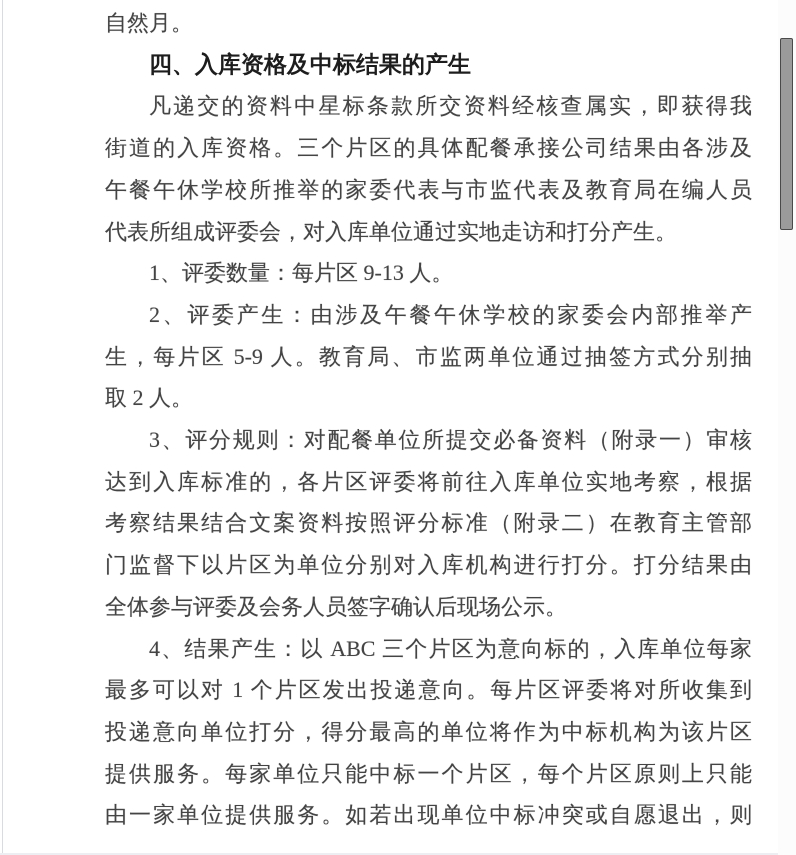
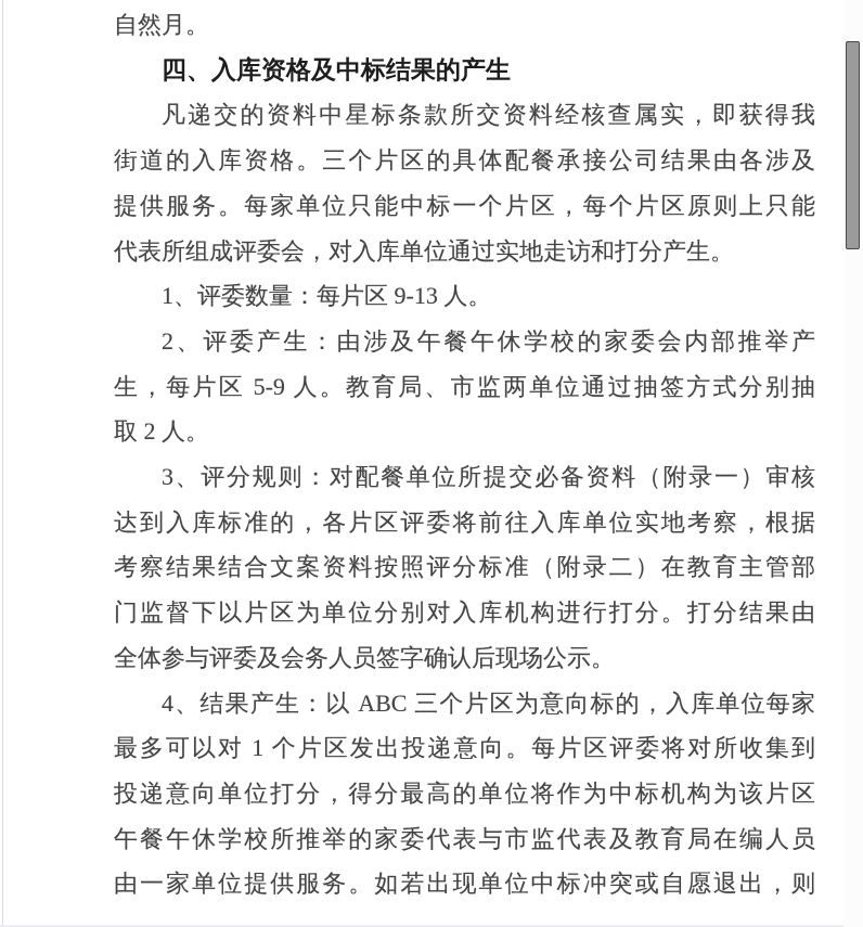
  自然月。
  四、入库资格及中标结果的产生
  凡递交的资料中星标条款所交资料经核查属实，即获得我
  街道的入库资格。三个片区的具体配餐承接公司结果由各涉及
- 午餐午休学校所推举的家委代表与市监代表及教育局在编人员
+ 提供服务。每家单位只能中标一个片区，每个片区原则上只能
  代表所组成评委会，对入库单位通过实地走访和打分产生。
  1、评委数量：每片区 9-13 人。
  2、评委产生：由涉及午餐午休学校的家委会内部推举产
  生，每片区 5-9 人。教育局、市监两单位通过抽签方式分别抽
  取 2 人。
  3、评分规则：对配餐单位所提交必备资料（附录一）审核
  达到入库标准的，各片区评委将前往入库单位实地考察，根据
  考察结果结合文案资料按照评分标准（附录二）在教育主管部
  门监督下以片区为单位分别对入库机构进行打分。打分结果由
  全体参与评委及会务人员签字确认后现场公示。
  4、结果产生：以 ABC 三个片区为意向标的，入库单位每家
  最多可以对 1 个片区发出投递意向。每片区评委将对所收集到
  投递意向单位打分，得分最高的单位将作为中标机构为该片区
- 提供服务。每家单位只能中标一个片区，每个片区原则上只能
+ 午餐午休学校所推举的家委代表与市监代表及教育局在编人员
  由一家单位提供服务。如若出现单位中标冲突或自愿退出，则
